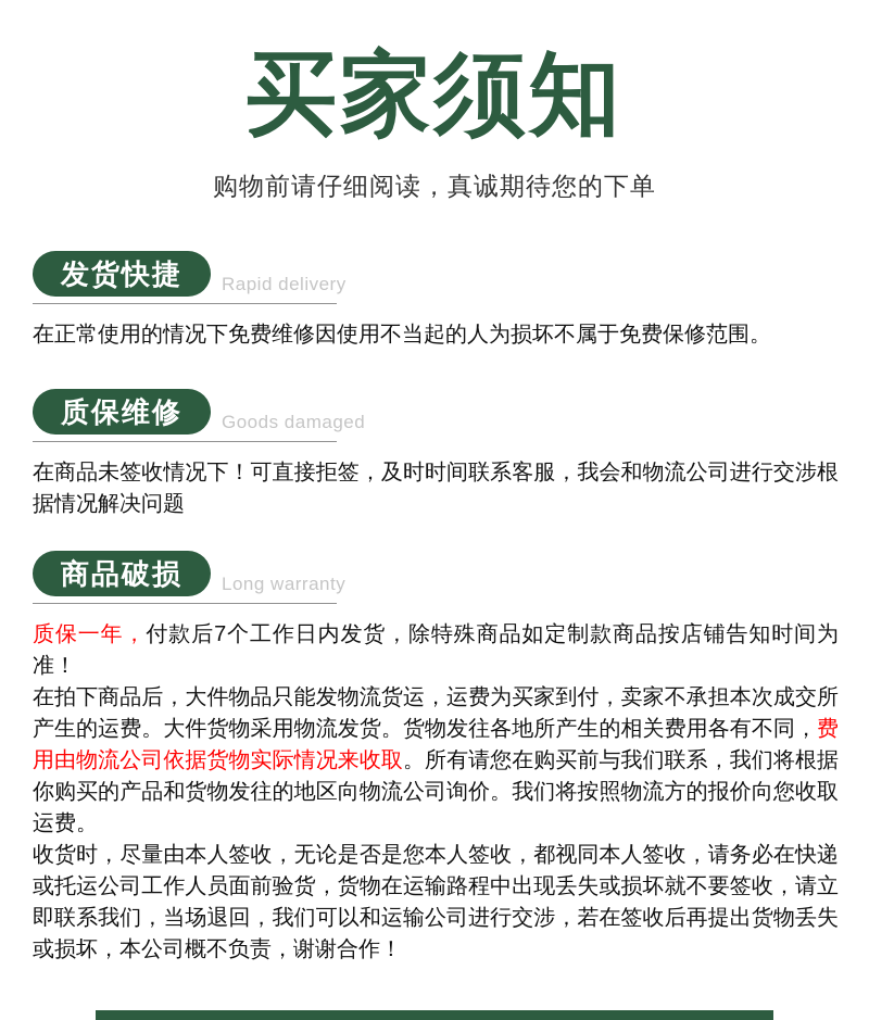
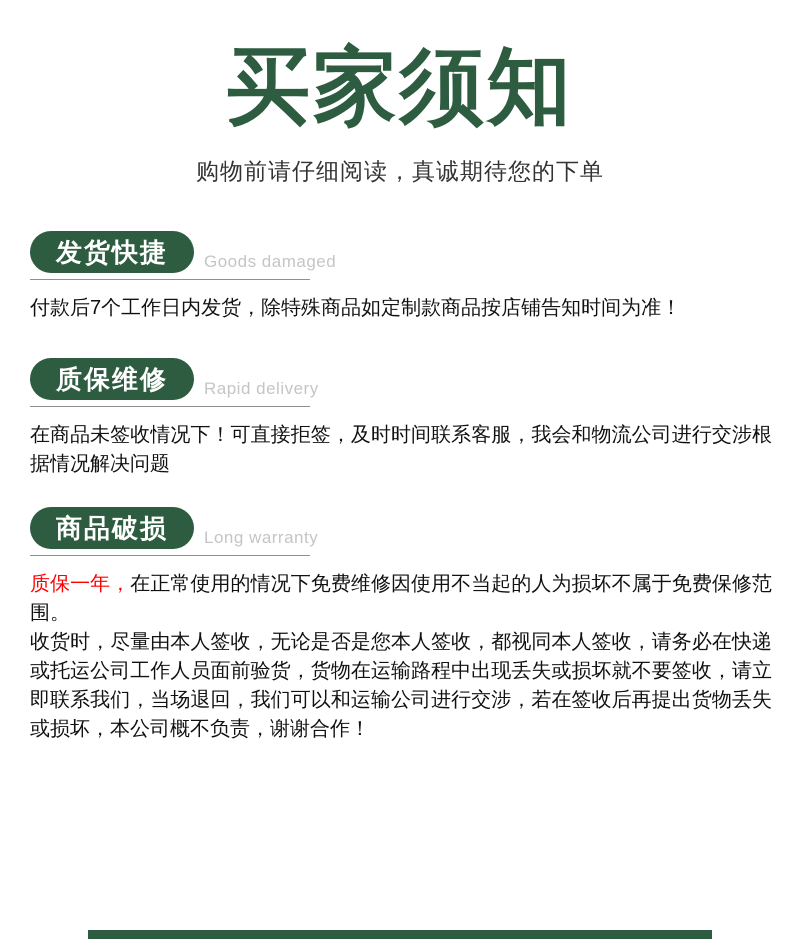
  买家须知
  购物前请仔细阅读，真诚期待您的下单
  发货快捷
- Rapid delivery
+ Goods damaged
- 在正常使用的情况下免费维修因使用不当起的人为损坏不属于免费保修范围。
+ 付款后7个工作日内发货，除特殊商品如定制款商品按店铺告知时间为准！
  质保维修
- Goods damaged
+ Rapid delivery
  在商品未签收情况下！可直接拒签，及时时间联系客服，我会和物流公司进行交涉根据情况解决问题
  商品破损
  Long warranty
- 质保一年，付款后7个工作日内发货，除特殊商品如定制款商品按店铺告知时间为准！
+ 质保一年，在正常使用的情况下免费维修因使用不当起的人为损坏不属于免费保修范围。
- 在拍下商品后，大件物品只能发物流货运，运费为买家到付，卖家不承担本次成交所产生的运费。大件货物采用物流发货。货物发往各地所产生的相关费用各有不同，费用由物流公司依据货物实际情况来收取。所有请您在购买前与我们联系，我们将根据你购买的产品和货物发往的地区向物流公司询价。我们将按照物流方的报价向您收取运费。
  收货时，尽量由本人签收，无论是否是您本人签收，都视同本人签收，请务必在快递或托运公司工作人员面前验货，货物在运输路程中出现丢失或损坏就不要签收，请立即联系我们，当场退回，我们可以和运输公司进行交涉，若在签收后再提出货物丢失或损坏，本公司概不负责，谢谢合作！
